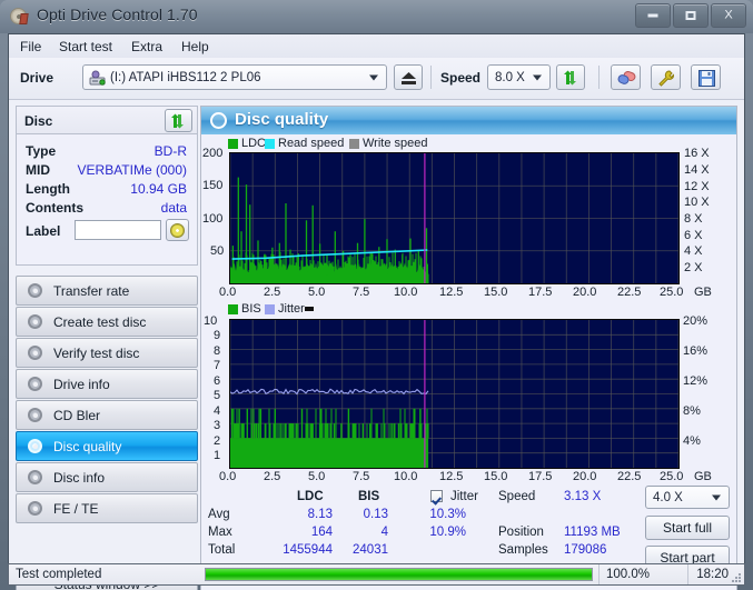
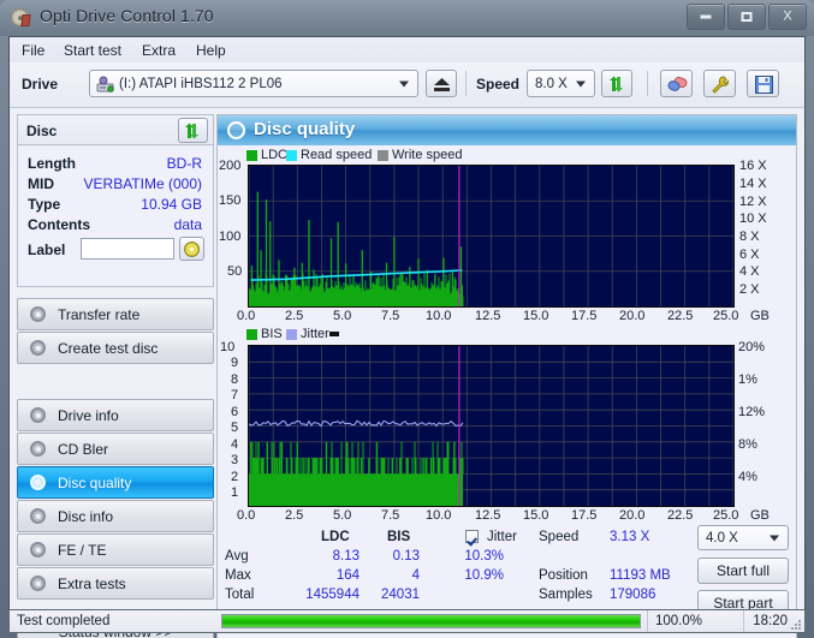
  Opti Drive Control 1.70
  X
  File
  Start test
  Extra
  Help
  Drive
  (I:) ATAPI iHBS112 2 PL06
  Speed
  8.0 X
  Disc
- Type
+ Length
  BD-R
  MID
  VERBATIMe (000)
- Length
+ Type
  10.94 GB
  Contents
  data
  Label
  Transfer rate
  Create test disc
- Verify test disc
  Drive info
  CD Bler
  Disc quality
  Disc info
  FE / TE
+ Extra tests
  Disc quality
  LDC
  Read speed
  Write speed
  200
  150
  100
  50
  16 X
  14 X
  12 X
  10 X
  8 X
  6 X
  4 X
  2 X
  0.0
  2.5
  5.0
  7.5
  10.0
  12.5
  15.0
  17.5
  20.0
  22.5
  25.0
  GB
  BIS
  Jitter
  10
  9
  8
  7
  6
  5
  4
  3
  2
  1
  20%
- 16%
+ 1%
  12%
  8%
  4%
  0.0
  2.5
  5.0
  7.5
  10.0
  12.5
  15.0
  17.5
  20.0
  22.5
  25.0
  GB
  LDC
  BIS
  Avg
  8.13
  0.13
  10.3%
  Max
  164
  4
  10.9%
  Total
  1455944
  24031
  Jitter
  Speed
  3.13 X
  Position
  11193 MB
  Samples
  179086
  4.0 X
  Start full
  Start part
  Test completed
  100.0%
  18:20
